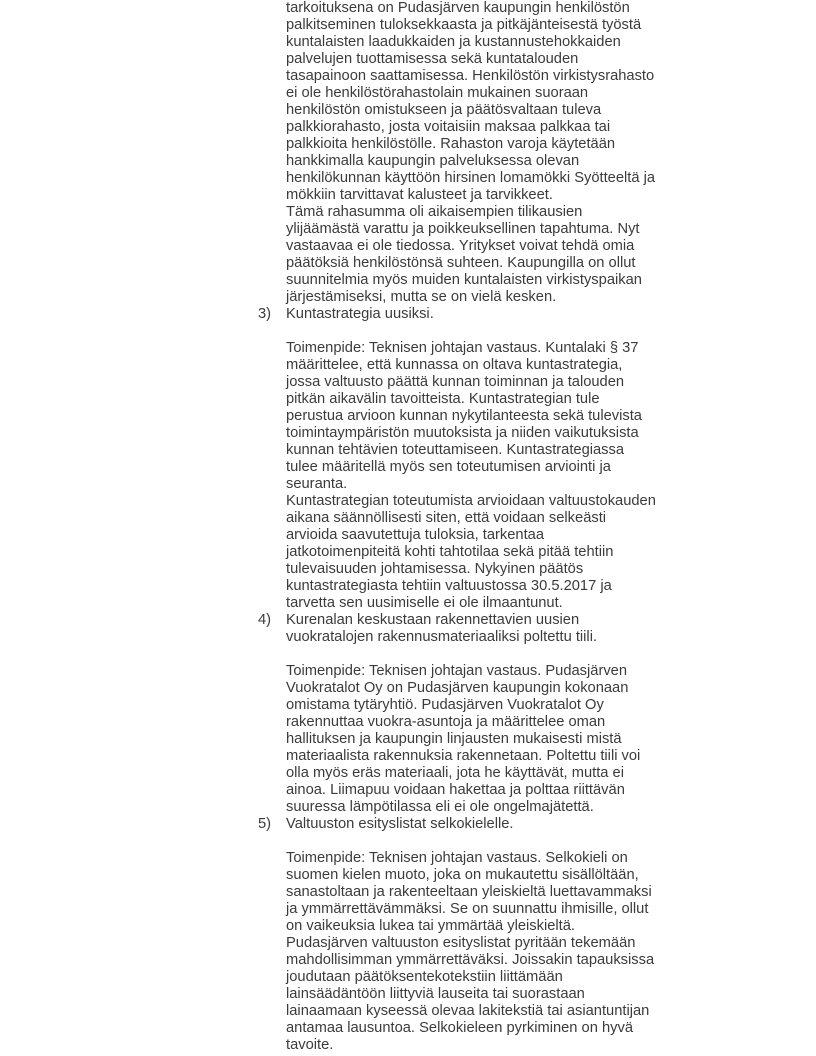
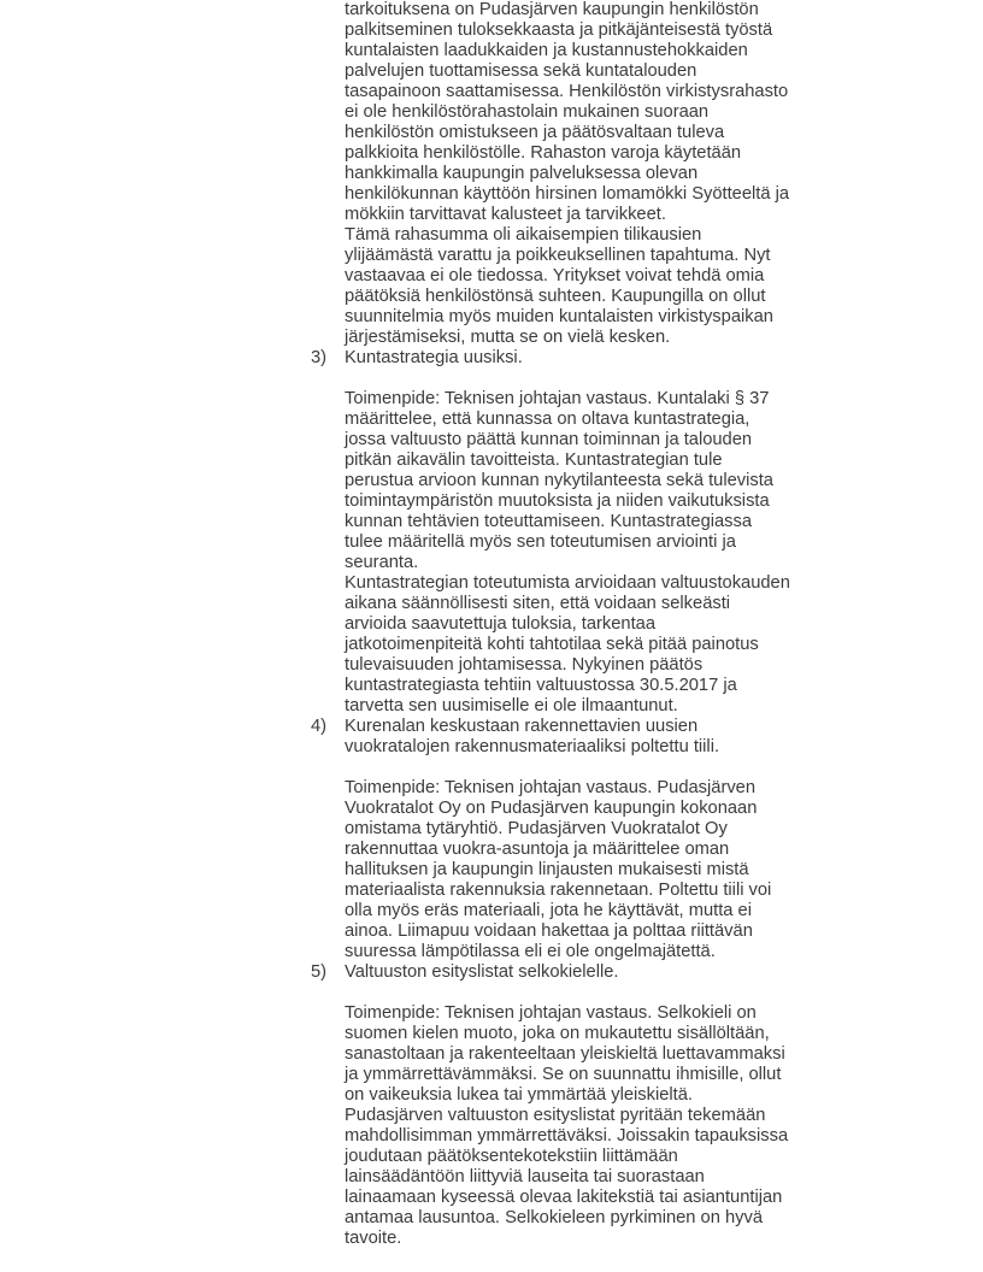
  tarkoituksena on Pudasjärven kaupungin henkilöstön
  palkitseminen tuloksekkaasta ja pitkäjänteisestä työstä
  kuntalaisten laadukkaiden ja kustannustehokkaiden
  palvelujen tuottamisessa sekä kuntatalouden
  tasapainoon saattamisessa. Henkilöstön virkistysrahasto
  ei ole henkilöstörahastolain mukainen suoraan
  henkilöstön omistukseen ja päätösvaltaan tuleva
- palkkiorahasto, josta voitaisiin maksaa palkkaa tai
  palkkioita henkilöstölle. Rahaston varoja käytetään
  hankkimalla kaupungin palveluksessa olevan
  henkilökunnan käyttöön hirsinen lomamökki Syötteeltä ja
  mökkiin tarvittavat kalusteet ja tarvikkeet.
  Tämä rahasumma oli aikaisempien tilikausien
  ylijäämästä varattu ja poikkeuksellinen tapahtuma. Nyt
  vastaavaa ei ole tiedossa. Yritykset voivat tehdä omia
  päätöksiä henkilöstönsä suhteen. Kaupungilla on ollut
  suunnitelmia myös muiden kuntalaisten virkistyspaikan
  järjestämiseksi, mutta se on vielä kesken.
  3)
  Kuntastrategia uusiksi.
  Toimenpide: Teknisen johtajan vastaus. Kuntalaki § 37
  määrittelee, että kunnassa on oltava kuntastrategia,
  jossa valtuusto päättä kunnan toiminnan ja talouden
  pitkän aikavälin tavoitteista. Kuntastrategian tule
  perustua arvioon kunnan nykytilanteesta sekä tulevista
  toimintaympäristön muutoksista ja niiden vaikutuksista
  kunnan tehtävien toteuttamiseen. Kuntastrategiassa
  tulee määritellä myös sen toteutumisen arviointi ja
  seuranta.
  Kuntastrategian toteutumista arvioidaan valtuustokauden
  aikana säännöllisesti siten, että voidaan selkeästi
  arvioida saavutettuja tuloksia, tarkentaa
- jatkotoimenpiteitä kohti tahtotilaa sekä pitää tehtiin
+ jatkotoimenpiteitä kohti tahtotilaa sekä pitää painotus
  tulevaisuuden johtamisessa. Nykyinen päätös
  kuntastrategiasta tehtiin valtuustossa 30.5.2017 ja
  tarvetta sen uusimiselle ei ole ilmaantunut.
  4)
  Kurenalan keskustaan rakennettavien uusien
  vuokratalojen rakennusmateriaaliksi poltettu tiili.
  Toimenpide: Teknisen johtajan vastaus. Pudasjärven
  Vuokratalot Oy on Pudasjärven kaupungin kokonaan
  omistama tytäryhtiö. Pudasjärven Vuokratalot Oy
  rakennuttaa vuokra-asuntoja ja määrittelee oman
  hallituksen ja kaupungin linjausten mukaisesti mistä
  materiaalista rakennuksia rakennetaan. Poltettu tiili voi
  olla myös eräs materiaali, jota he käyttävät, mutta ei
  ainoa. Liimapuu voidaan hakettaa ja polttaa riittävän
  suuressa lämpötilassa eli ei ole ongelmajätettä.
  5)
  Valtuuston esityslistat selkokielelle.
  Toimenpide: Teknisen johtajan vastaus. Selkokieli on
  suomen kielen muoto, joka on mukautettu sisällöltään,
  sanastoltaan ja rakenteeltaan yleiskieltä luettavammaksi
  ja ymmärrettävämmäksi. Se on suunnattu ihmisille, ollut
  on vaikeuksia lukea tai ymmärtää yleiskieltä.
  Pudasjärven valtuuston esityslistat pyritään tekemään
  mahdollisimman ymmärrettäväksi. Joissakin tapauksissa
  joudutaan päätöksentekotekstiin liittämään
  lainsäädäntöön liittyviä lauseita tai suorastaan
  lainaamaan kyseessä olevaa lakitekstiä tai asiantuntijan
  antamaa lausuntoa. Selkokieleen pyrkiminen on hyvä
  tavoite.
